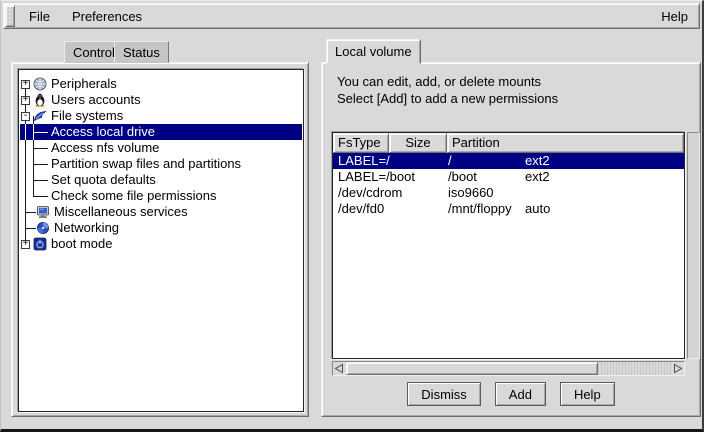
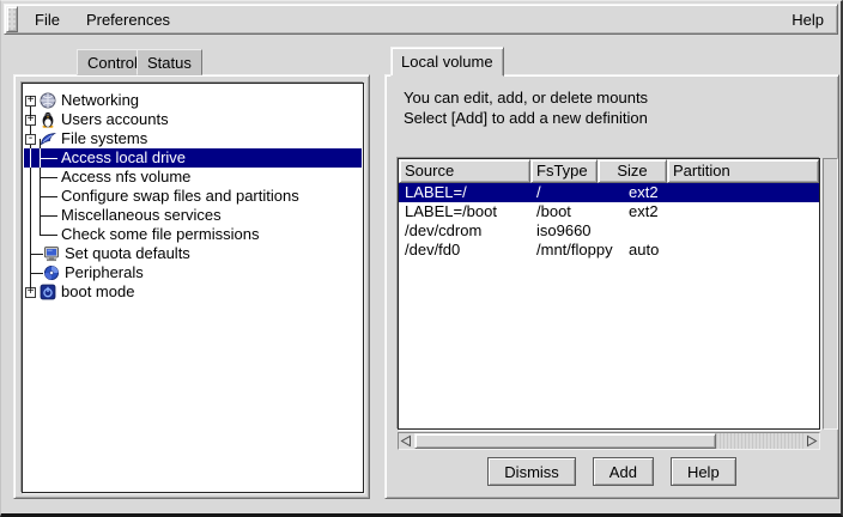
  File
  Preferences
  Help
  Contro
  Status
  Local volume
  +
- Peripherals
+ Networking
  +
  Users accounts
  -
  File systems
  Access local drive
  Access nfs volume
- Partition swap files and partitions
+ Configure swap files and partitions
- Set quota defaults
+ Miscellaneous services
  Check some file permissions
- Miscellaneous services
+ Set quota defaults
- Networking
+ Peripherals
  +
  boot mode
  You can edit, add, or delete mounts
- Select [Add] to add a new permissions
+ Select [Add] to add a new definition
+ Source
  FsType
  Size
  Partition
  LABEL=/
  /
  ext2
  LABEL=/boot
  /boot
  ext2
  /dev/cdrom
  iso9660
  /dev/fd0
  /mnt/floppy
  auto
  Dismiss
  Add
  Help
